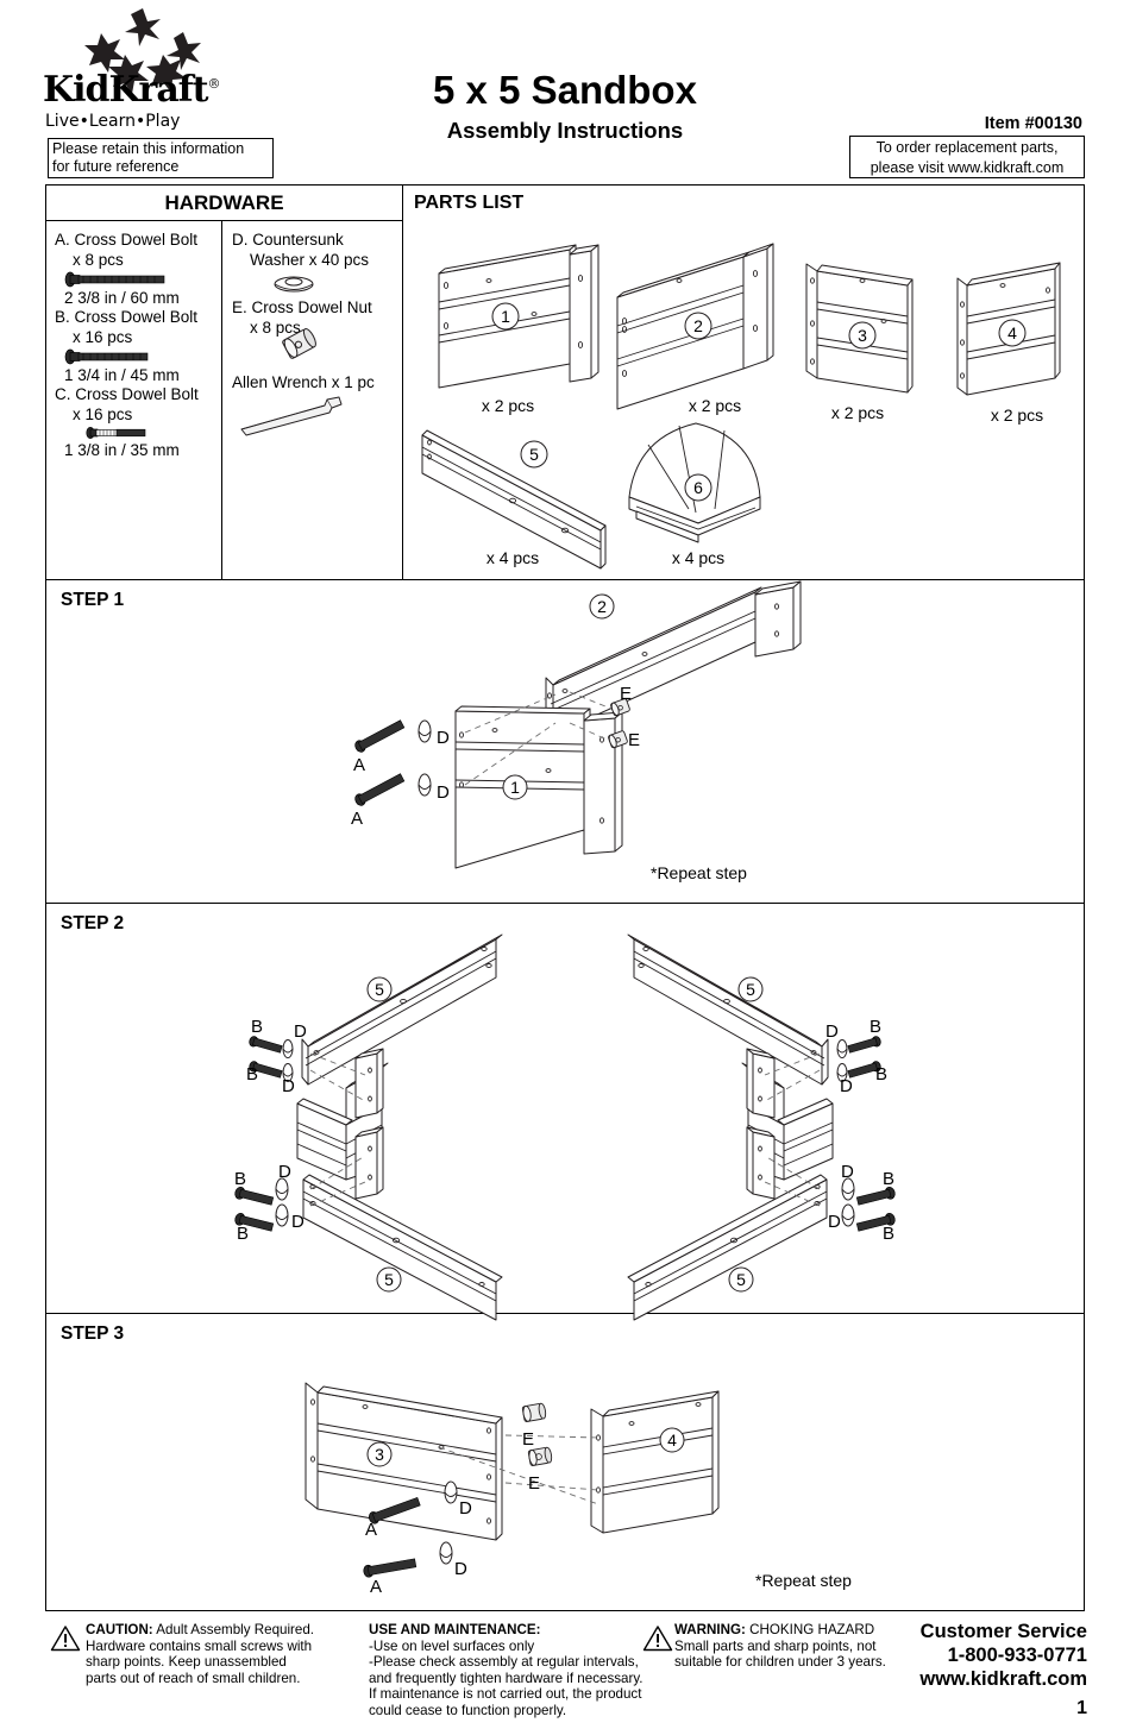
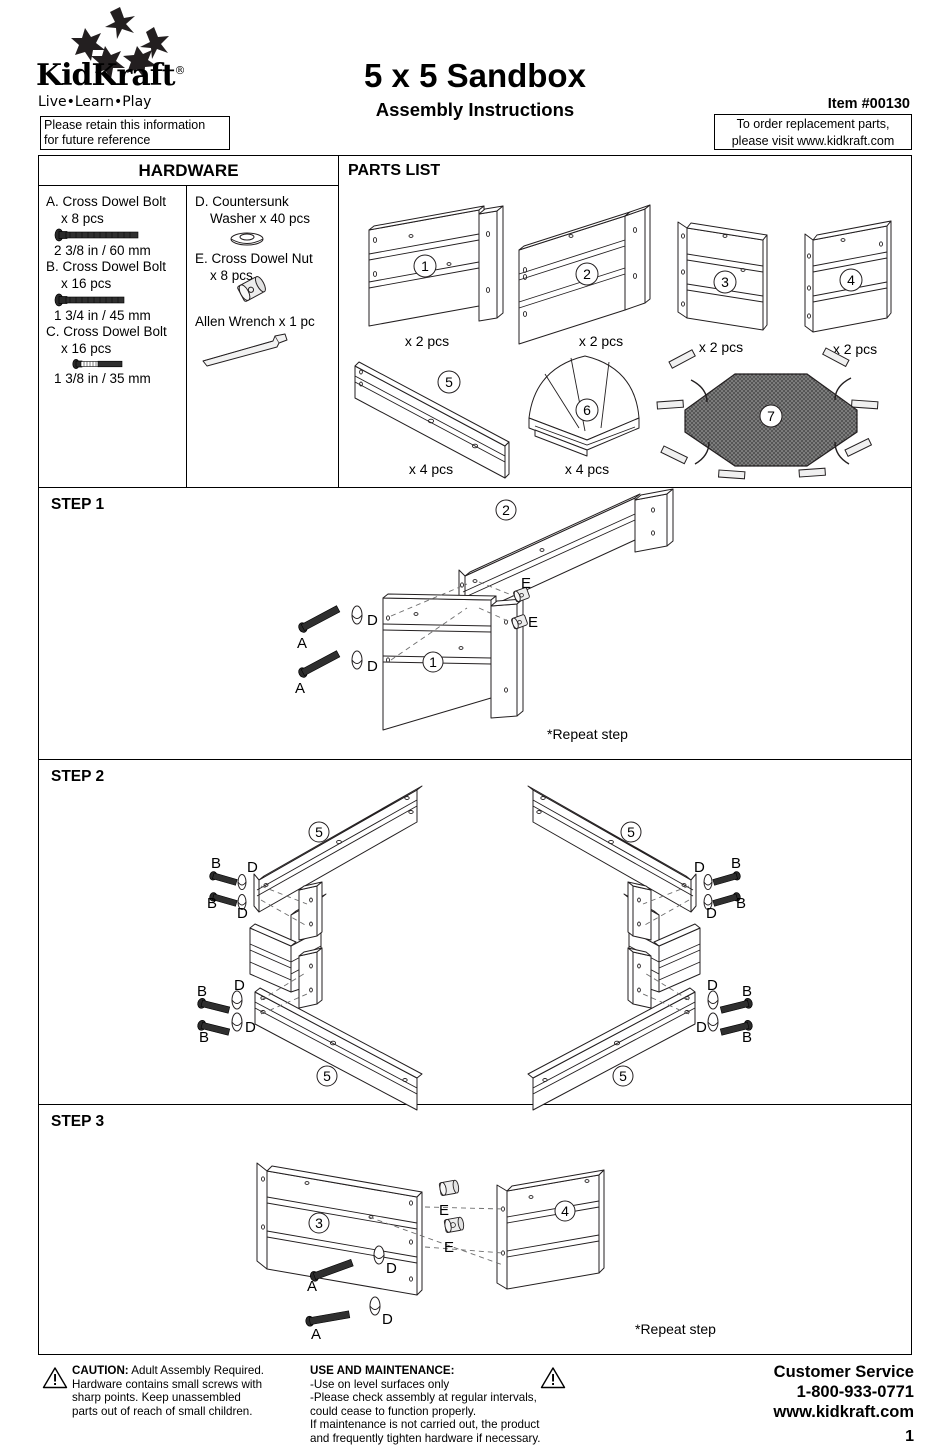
  KidKraft®
  Live•Learn•Play
  Please retain this information
  for future reference
  5 x 5 Sandbox
  Assembly Instructions
  Item #00130
  To order replacement parts,
  please visit www.kidkraft.com
  HARDWARE
  A. Cross Dowel Bolt
  x 8 pcs
  2 3/8 in / 60 mm
  B. Cross Dowel Bolt
  x 16 pcs
  1 3/4 in / 45 mm
  C. Cross Dowel Bolt
  x 16 pcs
  1 3/8 in / 35 mm
  D. Countersunk
  Washer x 40 pcs
  E. Cross Dowel Nut
  x 8 pcs
  Allen Wrench x 1 pc
  PARTS LIST
  1
  x 2 pcs
  2
  x 2 pcs
  3
  x 2 pcs
  4
  x 2 pcs
  5
  x 4 pcs
  6
  x 4 pcs
+ 7
  STEP 1
  2
  1
  D
  A
  D
  A
  E
  E
  *Repeat step
  STEP 2
  5
  5
  B
  D
  B
  D
  D
  B
  D
  B
  5
  5
  B
  D
  B
  D
  D
  B
  D
  B
  STEP 3
  3
  4
  E
  E
  D
  A
  D
  A
  *Repeat step
  CAUTION: Adult Assembly Required.
  Hardware contains small screws with
  sharp points. Keep unassembled
  parts out of reach of small children.
  USE AND MAINTENANCE:
  -Use on level surfaces only
  -Please check assembly at regular intervals,
- and frequently tighten hardware if necessary.
+ could cease to function properly.
  If maintenance is not carried out, the product
- could cease to function properly.
+ and frequently tighten hardware if necessary.
- WARNING: CHOKING HAZARD
- Small parts and sharp points, not
- suitable for children under 3 years.
  Customer Service
  1-800-933-0771
  www.kidkraft.com
  1
